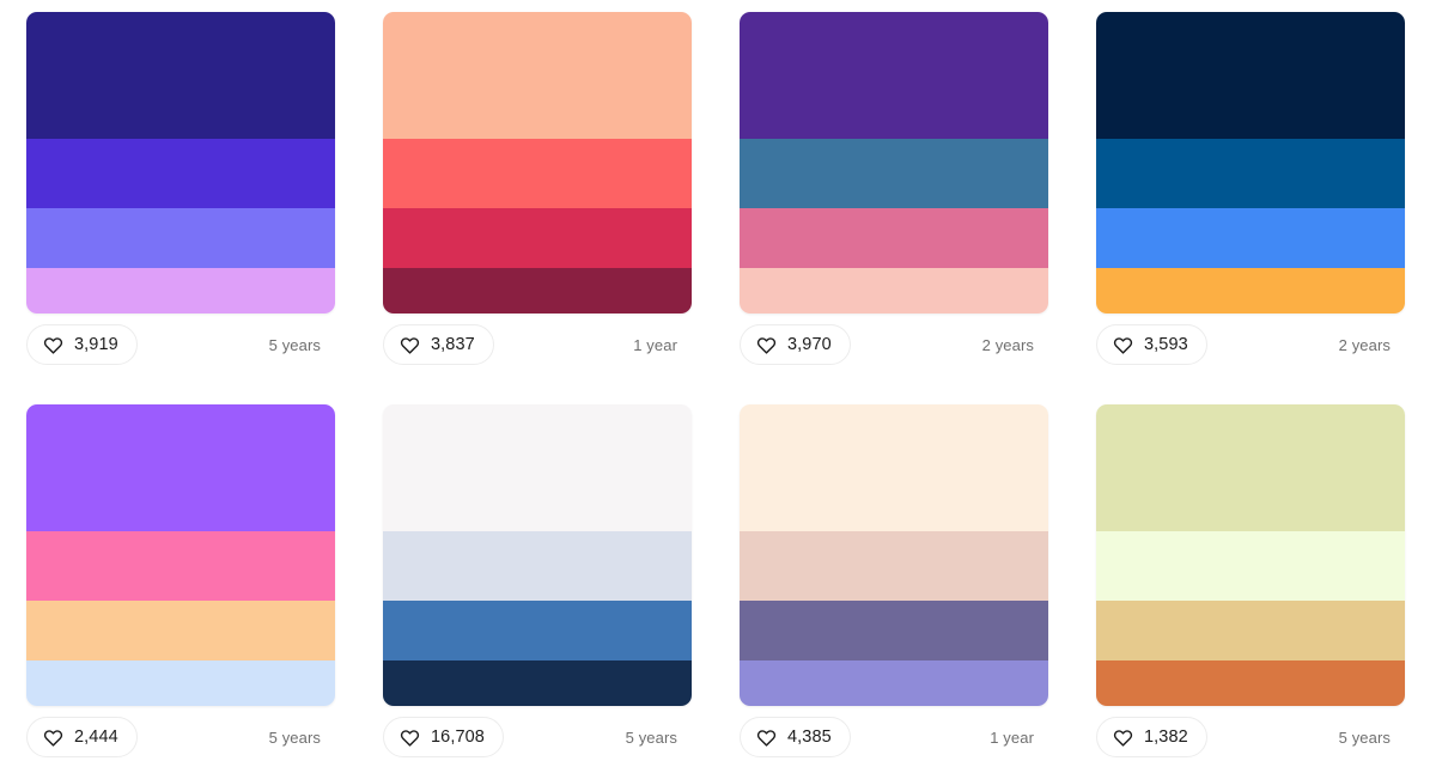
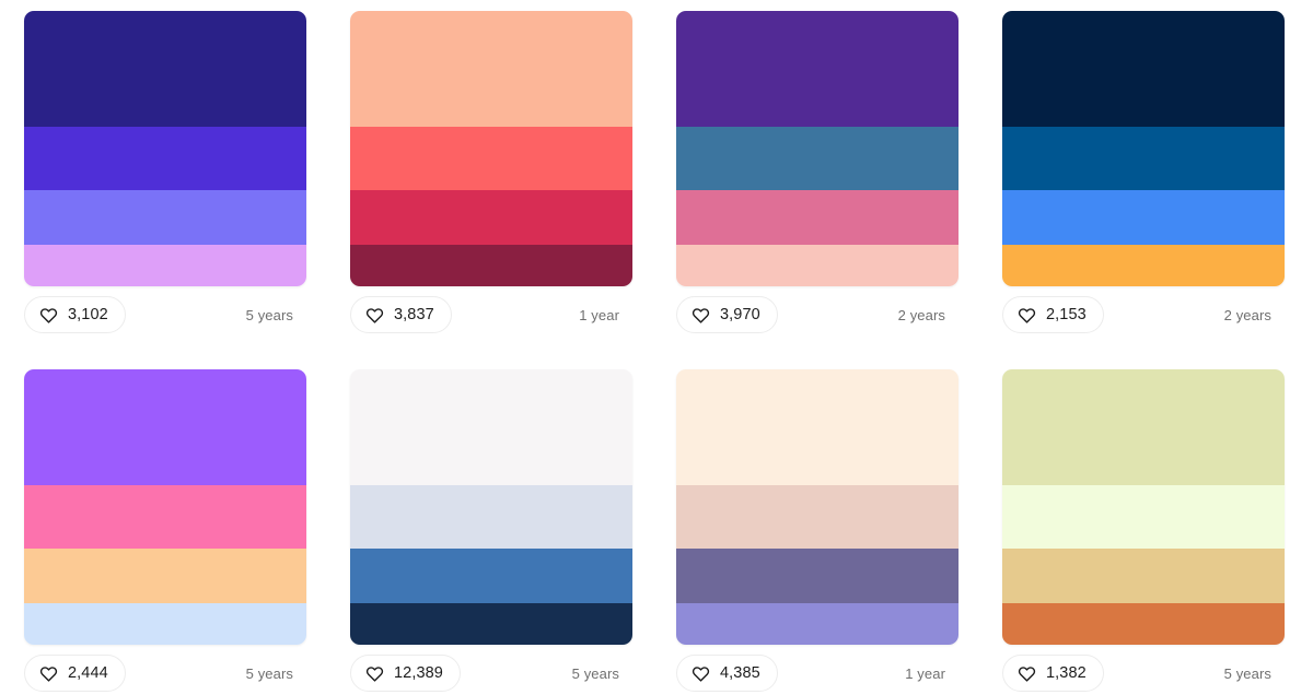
- 3,919
+ 3,102
  5 years
  3,837
  1 year
  3,970
  2 years
- 3,593
+ 2,153
  2 years
  2,444
  5 years
- 16,708
+ 12,389
  5 years
  4,385
  1 year
  1,382
  5 years
